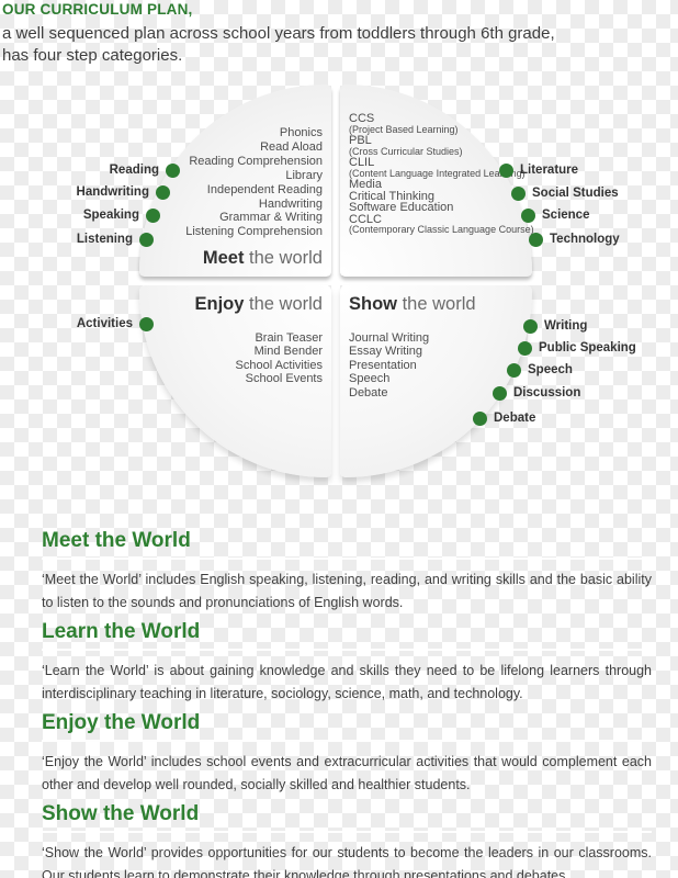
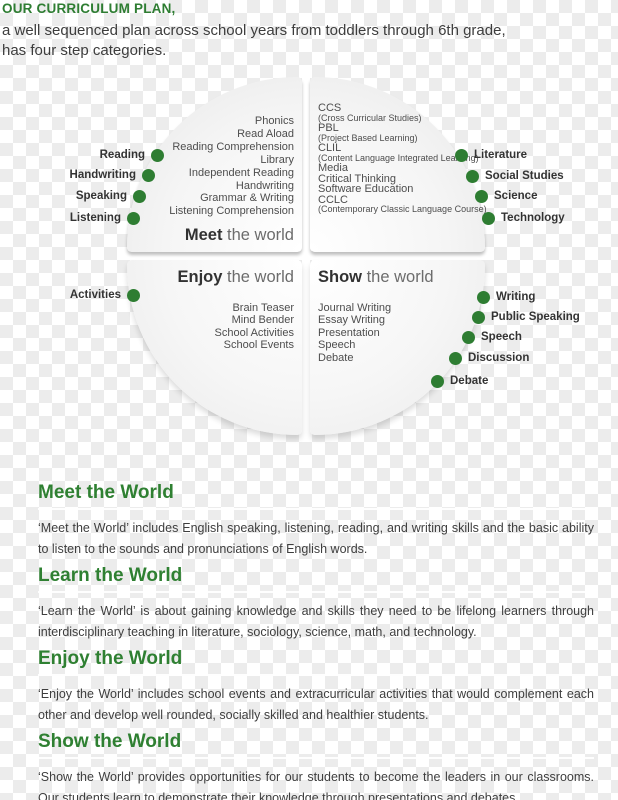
  OUR CURRICULUM PLAN,
  a well sequenced plan across school years from toddlers through 6th grade,
  has four step categories.
  Enjoy the world
  Brain Teaser
  Mind Bender
  School Activities
  School Events
  Show the world
  Journal Writing
  Essay Writing
  Presentation
  Speech
  Debate
  Phonics
  Read Aload
  Reading Comprehension
  Library
  Independent Reading
  Handwriting
  Grammar & Writing
  Listening Comprehension
  Meet the world
  CCS
- (Project Based Learning)
+ (Cross Curricular Studies)
  PBL
- (Cross Curricular Studies)
+ (Project Based Learning)
  CLIL
  (Content Language Integrated Leang)
  Media
  Critical Thinking
  Software Education
  CCLC
  (Contemporary Classic Language Course)
  Reading
  Handwriting
  Speaking
  Listening
  Activities
  Literature
  Social Studies
  Science
  Technology
  Writing
  Public Speaking
  Speech
  Discussion
  Debate
  Meet the World
  ‘Meet the World’ includes English speaking, listening, reading, and writing skills and the basic ability to listen to the sounds and pronunciations of English words.
  Learn the World
  ‘Learn the World’ is about gaining knowledge and skills they need to be lifelong learners through interdisciplinary teaching in literature, sociology, science, math, and technology.
  Enjoy the World
  ‘Enjoy the World’ includes school events and extracurricular activities that would complement each other and develop well rounded, socially skilled and healthier students.
  Show the World
  ‘Show the World’ provides opportunities for our students to become the leaders in our classrooms. Our students learn to demonstrate their knowledge through presentations and debates.
